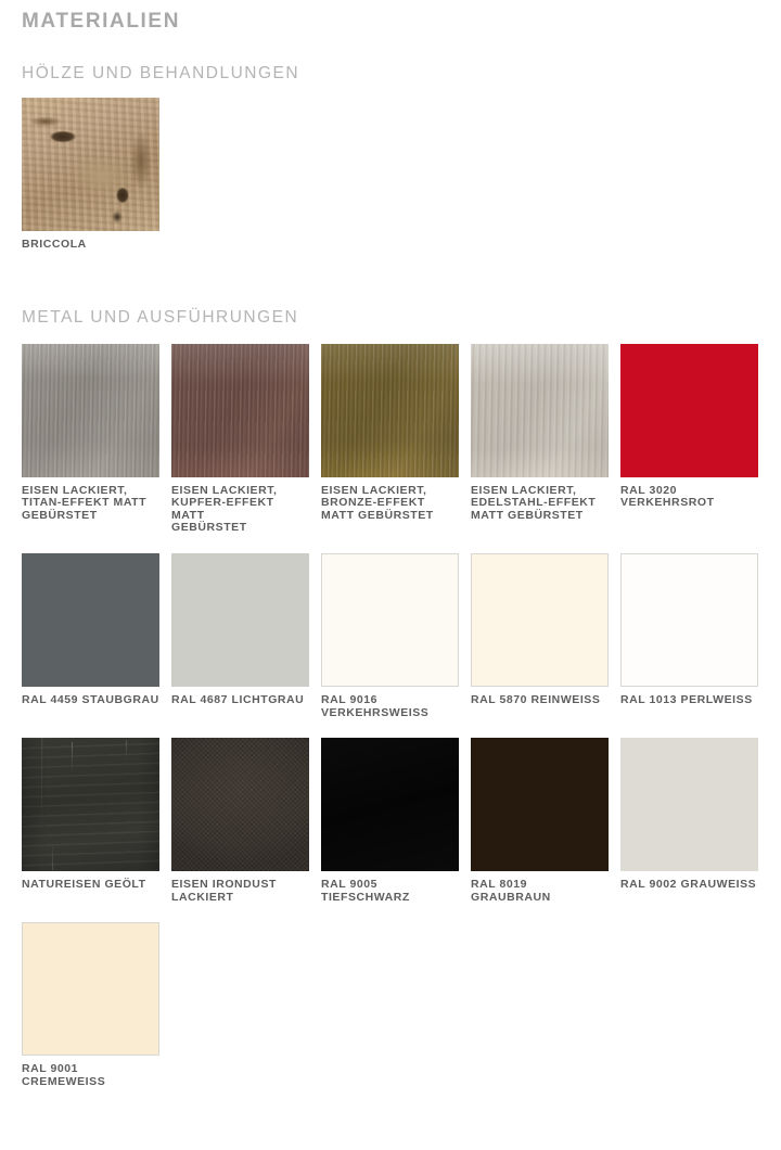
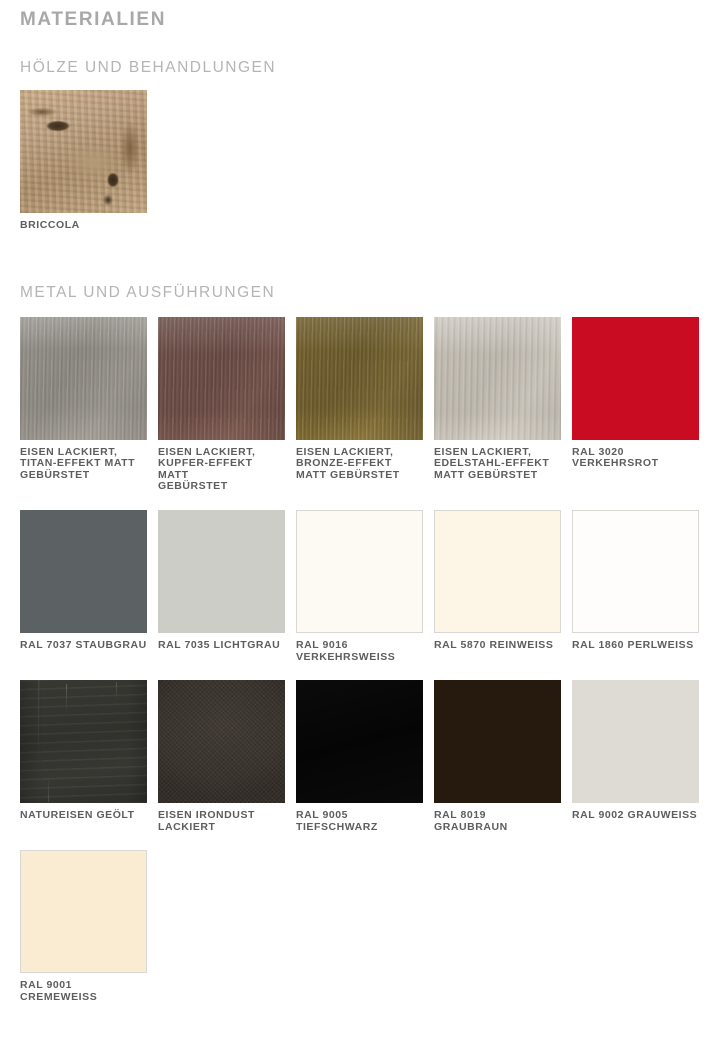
  MATERIALIEN
  HÖLZE UND BEHANDLUNGEN
  BRICCOLA
  METAL UND AUSFÜHRUNGEN
  EISEN LACKIERT,
  TITAN-EFFEKT MATT
  GEBÜRSTET
  EISEN LACKIERT,
  KUPFER-EFFEKT MATT
  GEBÜRSTET
  EISEN LACKIERT,
  BRONZE-EFFEKT
  MATT GEBÜRSTET
  EISEN LACKIERT,
  EDELSTAHL-EFFEKT
  MATT GEBÜRSTET
  RAL 3020
  VERKEHRSROT
- RAL 4459 STAUBGRAU
+ RAL 7037 STAUBGRAU
- RAL 4687 LICHTGRAU
+ RAL 7035 LICHTGRAU
  RAL 9016
  VERKEHRSWEISS
  RAL 5870 REINWEISS
- RAL 1013 PERLWEISS
+ RAL 1860 PERLWEISS
  NATUREISEN GEÖLT
  EISEN IRONDUST
  LACKIERT
  RAL 9005
  TIEFSCHWARZ
  RAL 8019 GRAUBRAUN
  RAL 9002 GRAUWEISS
  RAL 9001
  CREMEWEISS
